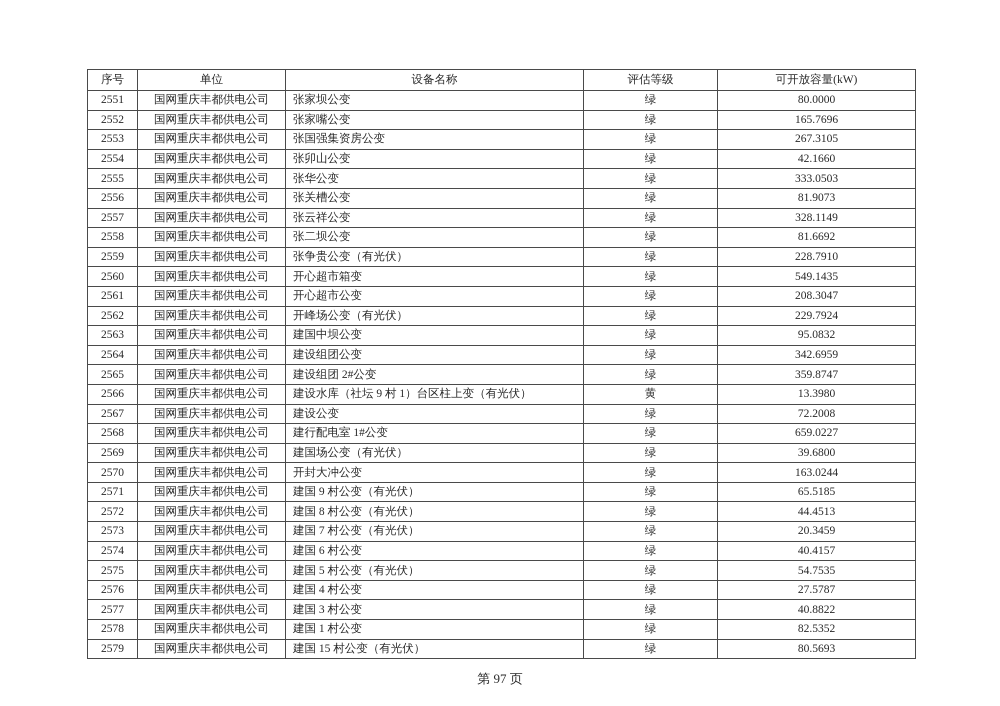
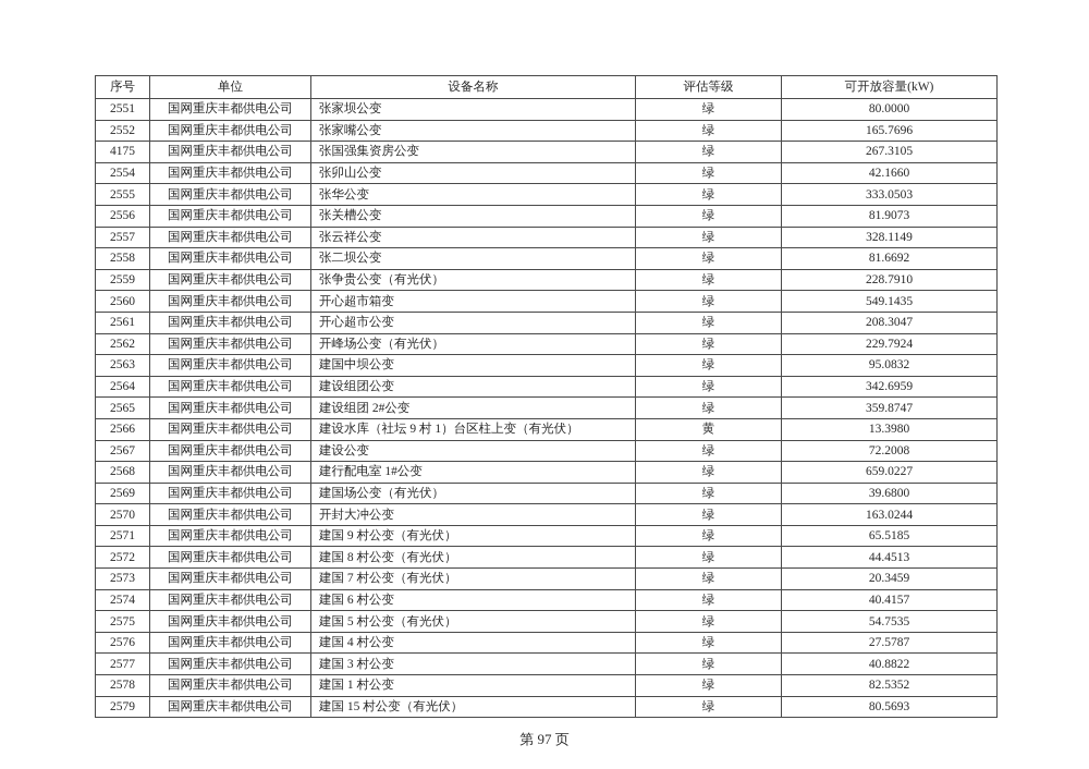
  序号	单位	设备名称	评估等级	可开放容量(kW)
  2551	国网重庆丰都供电公司	张家坝公变	绿	80.0000
  2552	国网重庆丰都供电公司	张家嘴公变	绿	165.7696
- 2553	国网重庆丰都供电公司	张国强集资房公变	绿	267.3105
+ 4175	国网重庆丰都供电公司	张国强集资房公变	绿	267.3105
  2554	国网重庆丰都供电公司	张卯山公变	绿	42.1660
  2555	国网重庆丰都供电公司	张华公变	绿	333.0503
  2556	国网重庆丰都供电公司	张关槽公变	绿	81.9073
  2557	国网重庆丰都供电公司	张云祥公变	绿	328.1149
  2558	国网重庆丰都供电公司	张二坝公变	绿	81.6692
  2559	国网重庆丰都供电公司	张争贵公变（有光伏）	绿	228.7910
  2560	国网重庆丰都供电公司	开心超市箱变	绿	549.1435
  2561	国网重庆丰都供电公司	开心超市公变	绿	208.3047
  2562	国网重庆丰都供电公司	开峰场公变（有光伏）	绿	229.7924
  2563	国网重庆丰都供电公司	建国中坝公变	绿	95.0832
  2564	国网重庆丰都供电公司	建设组团公变	绿	342.6959
  2565	国网重庆丰都供电公司	建设组团 2#公变	绿	359.8747
  2566	国网重庆丰都供电公司	建设水库（社坛 9 村 1）台区柱上变（有光伏）	黄	13.3980
  2567	国网重庆丰都供电公司	建设公变	绿	72.2008
  2568	国网重庆丰都供电公司	建行配电室 1#公变	绿	659.0227
  2569	国网重庆丰都供电公司	建国场公变（有光伏）	绿	39.6800
  2570	国网重庆丰都供电公司	开封大冲公变	绿	163.0244
  2571	国网重庆丰都供电公司	建国 9 村公变（有光伏）	绿	65.5185
  2572	国网重庆丰都供电公司	建国 8 村公变（有光伏）	绿	44.4513
  2573	国网重庆丰都供电公司	建国 7 村公变（有光伏）	绿	20.3459
  2574	国网重庆丰都供电公司	建国 6 村公变	绿	40.4157
  2575	国网重庆丰都供电公司	建国 5 村公变（有光伏）	绿	54.7535
  2576	国网重庆丰都供电公司	建国 4 村公变	绿	27.5787
  2577	国网重庆丰都供电公司	建国 3 村公变	绿	40.8822
  2578	国网重庆丰都供电公司	建国 1 村公变	绿	82.5352
  2579	国网重庆丰都供电公司	建国 15 村公变（有光伏）	绿	80.5693
  第 97 页
